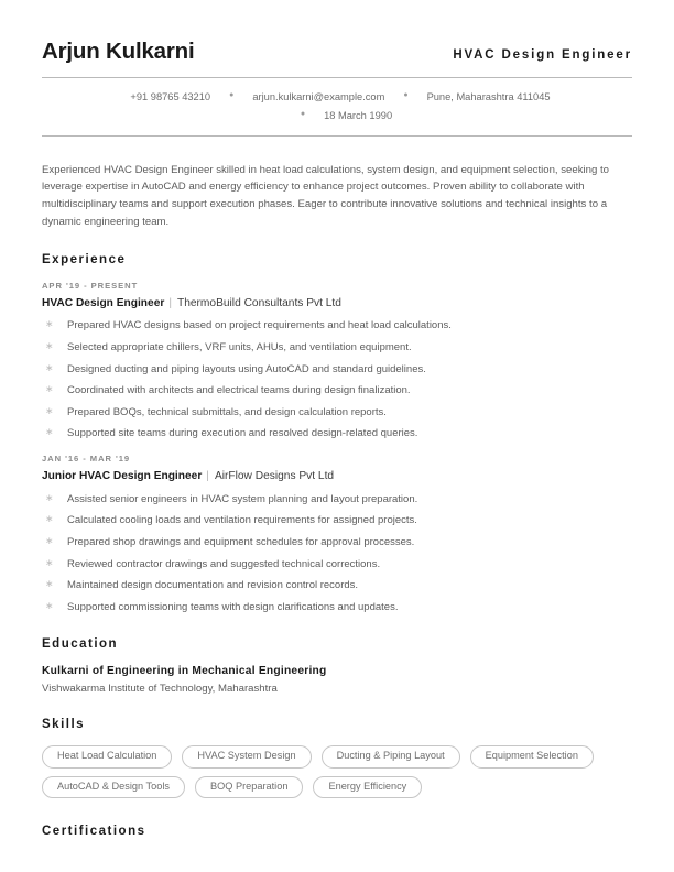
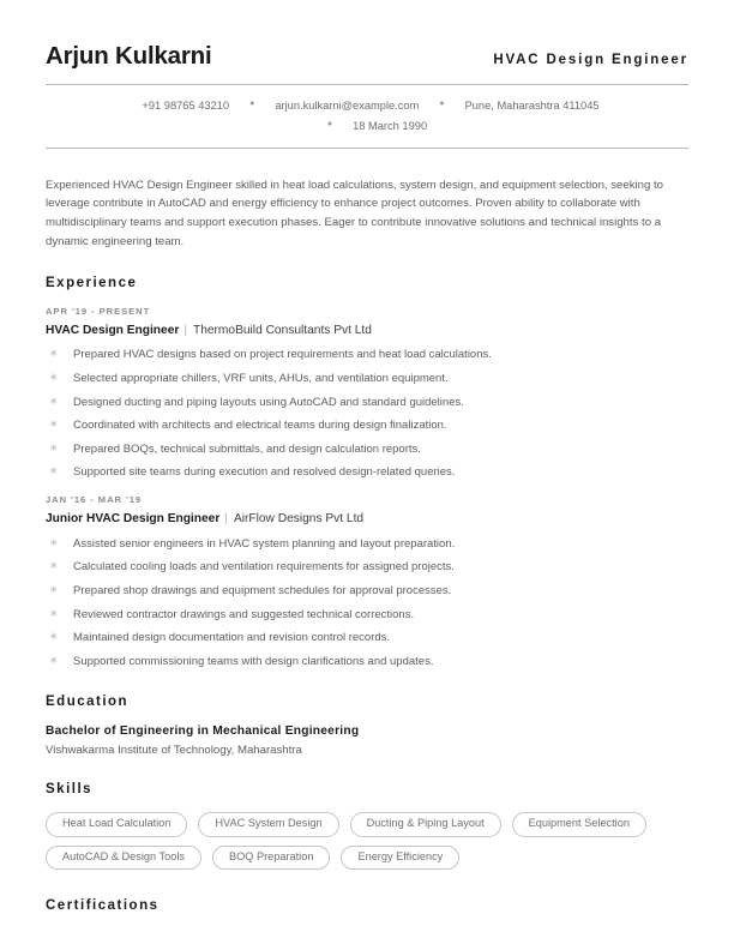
  Arjun Kulkarni
  HVAC Design Engineer
  +91 98765 43210
  arjun.kulkarni@example.com
  Pune, Maharashtra 411045
  18 March 1990
- Experienced HVAC Design Engineer skilled in heat load calculations, system design, and equipment selection, seeking to leverage expertise in AutoCAD and energy efficiency to enhance project outcomes. Proven ability to collaborate with multidisciplinary teams and support execution phases. Eager to contribute innovative solutions and technical insights to a dynamic engineering team.
+ Experienced HVAC Design Engineer skilled in heat load calculations, system design, and equipment selection, seeking to leverage contribute in AutoCAD and energy efficiency to enhance project outcomes. Proven ability to collaborate with multidisciplinary teams and support execution phases. Eager to contribute innovative solutions and technical insights to a dynamic engineering team.
  Experience
  APR '19 - PRESENT
  HVAC Design Engineer | ThermoBuild Consultants Pvt Ltd
  ∗
  Prepared HVAC designs based on project requirements and heat load calculations.
  ∗
  Selected appropriate chillers, VRF units, AHUs, and ventilation equipment.
  ∗
  Designed ducting and piping layouts using AutoCAD and standard guidelines.
  ∗
  Coordinated with architects and electrical teams during design finalization.
  ∗
  Prepared BOQs, technical submittals, and design calculation reports.
  ∗
  Supported site teams during execution and resolved design-related queries.
  JAN '16 - MAR '19
  Junior HVAC Design Engineer | AirFlow Designs Pvt Ltd
  ∗
  Assisted senior engineers in HVAC system planning and layout preparation.
  ∗
  Calculated cooling loads and ventilation requirements for assigned projects.
  ∗
  Prepared shop drawings and equipment schedules for approval processes.
  ∗
  Reviewed contractor drawings and suggested technical corrections.
  ∗
  Maintained design documentation and revision control records.
  ∗
  Supported commissioning teams with design clarifications and updates.
  Education
- Kulkarni of Engineering in Mechanical Engineering
+ Bachelor of Engineering in Mechanical Engineering
  Vishwakarma Institute of Technology, Maharashtra
  Skills
  Heat Load Calculation
  HVAC System Design
  Ducting & Piping Layout
  Equipment Selection
  AutoCAD & Design Tools
  BOQ Preparation
  Energy Efficiency
  Certifications
